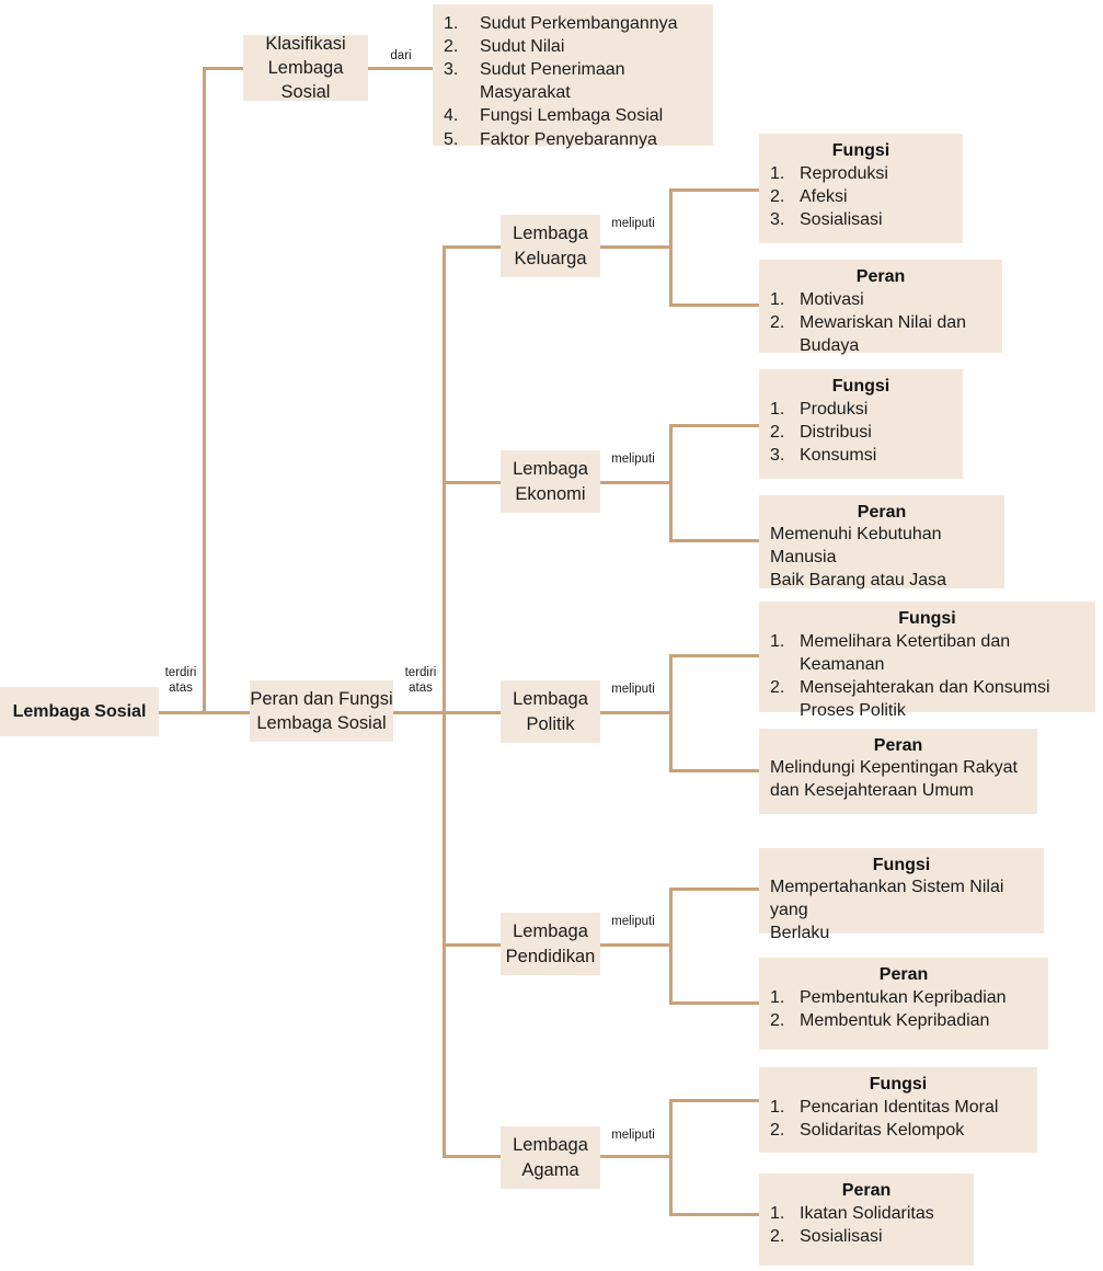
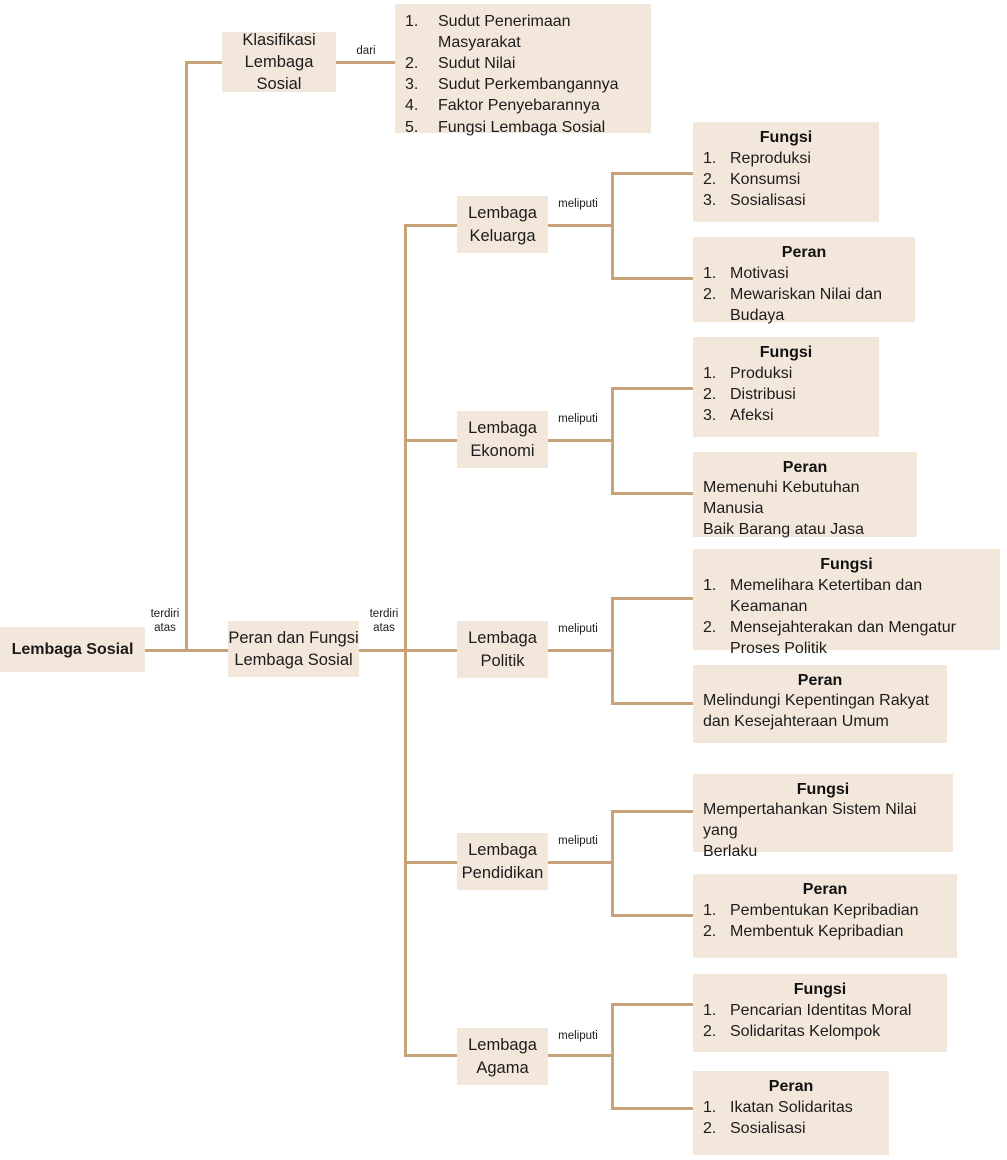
  Lembaga Sosial
  terdiri
  atas
  Klasifikasi
  Lembaga Sosial
  dari
  1.
- Sudut Perkembangannya
+ Sudut Penerimaan Masyarakat
  2.
  Sudut Nilai
  3.
- Sudut Penerimaan Masyarakat
+ Sudut Perkembangannya
  4.
- Fungsi Lembaga Sosial
+ Faktor Penyebarannya
  5.
- Faktor Penyebarannya
+ Fungsi Lembaga Sosial
  Peran dan Fungsi
  Lembaga Sosial
  terdiri
  atas
  Lembaga
  Keluarga
  meliputi
  Fungsi
  1.
  Reproduksi
  2.
- Afeksi
+ Konsumsi
  3.
  Sosialisasi
  Peran
  1.
  Motivasi
  2.
  Mewariskan Nilai dan Budaya
  Lembaga
  Ekonomi
  meliputi
  Fungsi
  1.
  Produksi
  2.
  Distribusi
  3.
- Konsumsi
+ Afeksi
  Peran
  Memenuhi Kebutuhan Manusia
  Baik Barang atau Jasa
  Lembaga
  Politik
  meliputi
  Fungsi
  1.
  Memelihara Ketertiban dan Keamanan
  2.
- Mensejahterakan dan Konsumsi Proses Politik
+ Mensejahterakan dan Mengatur Proses Politik
  Peran
  Melindungi Kepentingan Rakyat
  dan Kesejahteraan Umum
  Lembaga
  Pendidikan
  meliputi
  Fungsi
  Mempertahankan Sistem Nilai yang
  Berlaku
  Peran
  1.
  Pembentukan Kepribadian
  2.
  Membentuk Kepribadian
  Lembaga
  Agama
  meliputi
  Fungsi
  1.
  Pencarian Identitas Moral
  2.
  Solidaritas Kelompok
  Peran
  1.
  Ikatan Solidaritas
  2.
  Sosialisasi
